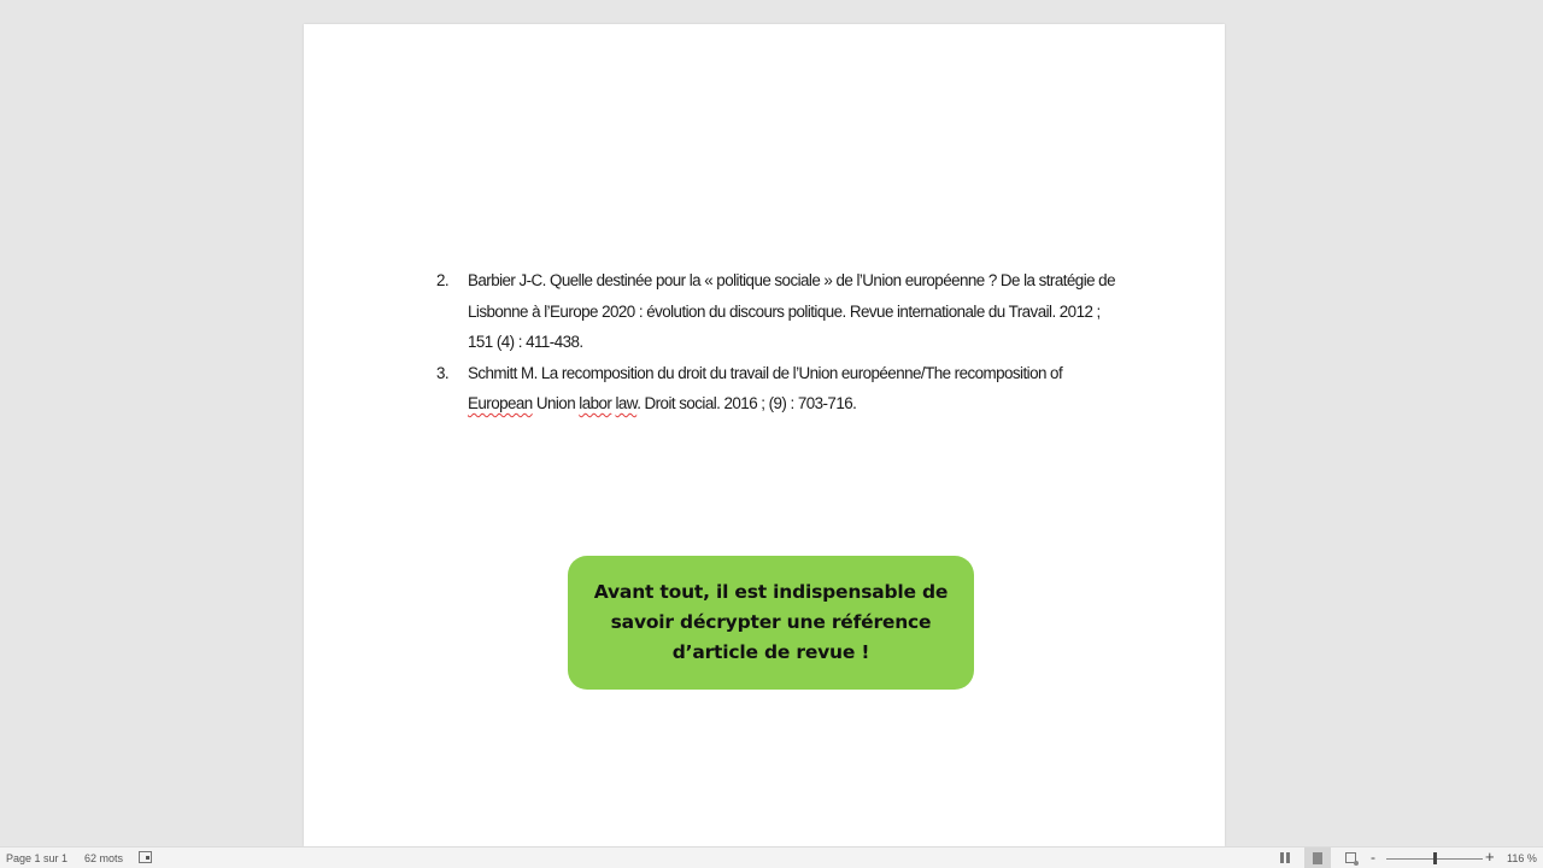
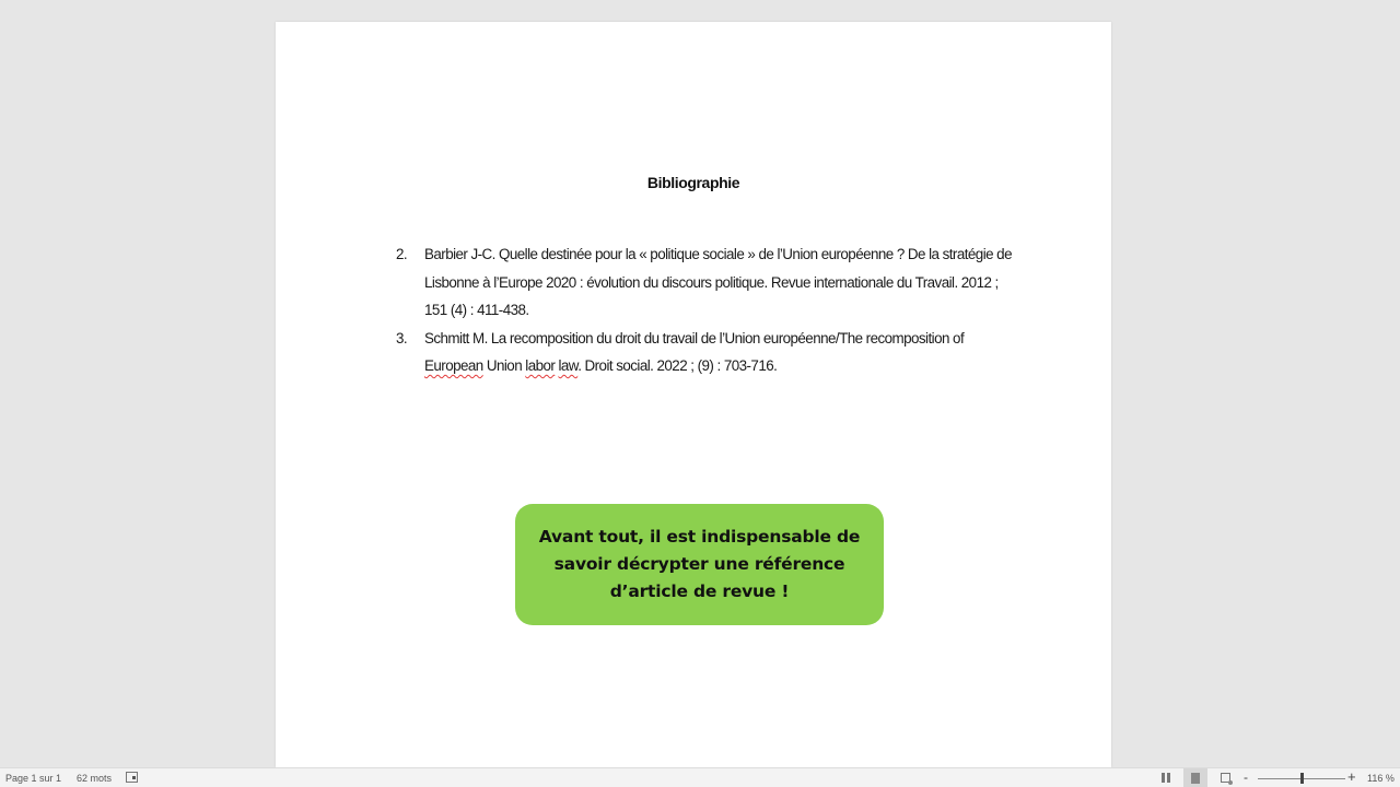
+ Bibliographie
  2.
  Barbier J-C. Quelle destinée pour la « politique sociale » de l’Union européenne ? De la stratégie de Lisbonne à l’Europe 2020 : évolution du discours politique. Revue internationale du Travail. 2012 ; 151 (4) : 411-438.
  3.
- Schmitt M. La recomposition du droit du travail de l’Union européenne/The recomposition of European Union labor law. Droit social. 2016 ; (9) : 703-716.
+ Schmitt M. La recomposition du droit du travail de l’Union européenne/The recomposition of European Union labor law. Droit social. 2022 ; (9) : 703-716.
  Avant tout, il est indispensable de savoir décrypter une référence d’article de revue !
  Page 1 sur 1
  62 mots
  -
  +
  116 %
